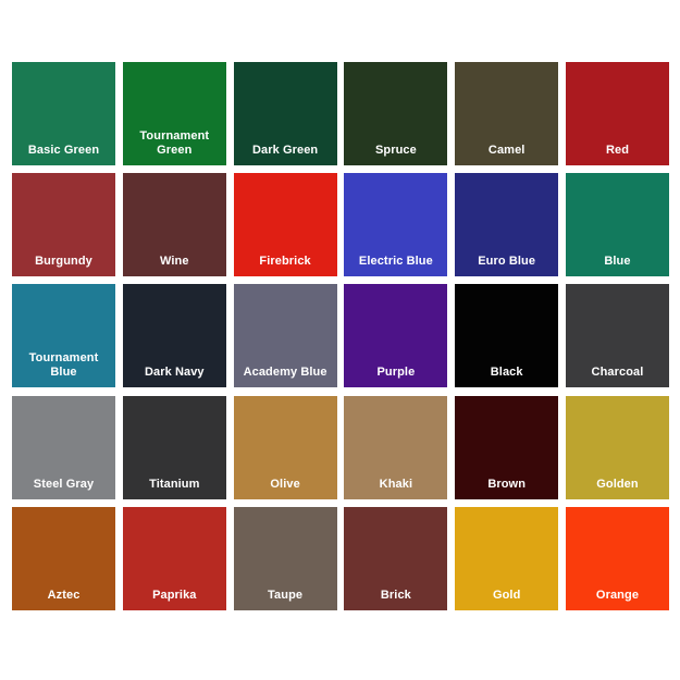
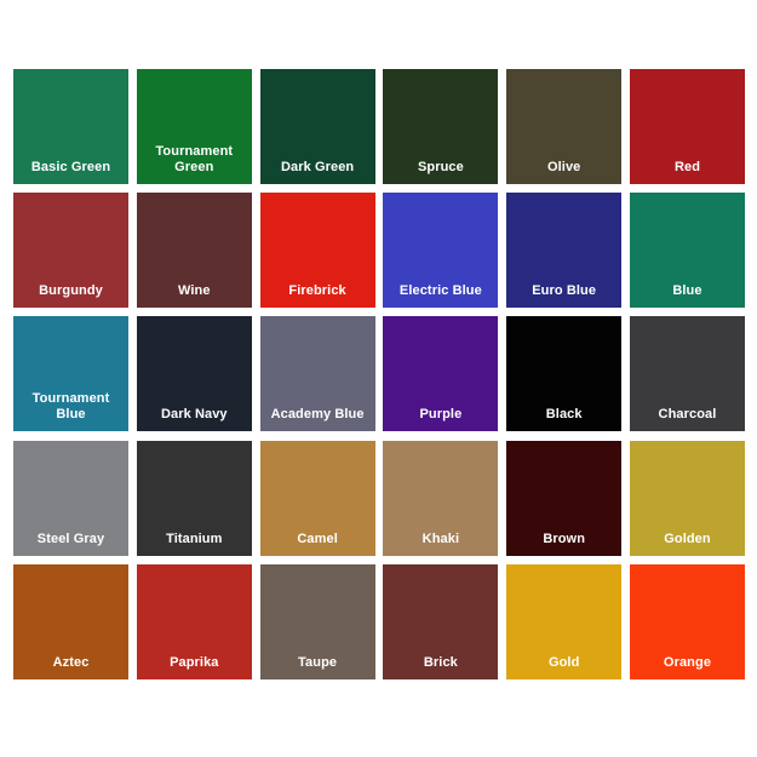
  Basic Green
  Tournament
  Green
  Dark Green
  Spruce
- Camel
+ Olive
  Red
  Burgundy
  Wine
  Firebrick
  Electric Blue
  Euro Blue
  Blue
  Tournament
  Blue
  Dark Navy
  Academy Blue
  Purple
  Black
  Charcoal
  Steel Gray
  Titanium
- Olive
+ Camel
  Khaki
  Brown
  Golden
  Aztec
  Paprika
  Taupe
  Brick
  Gold
  Orange
